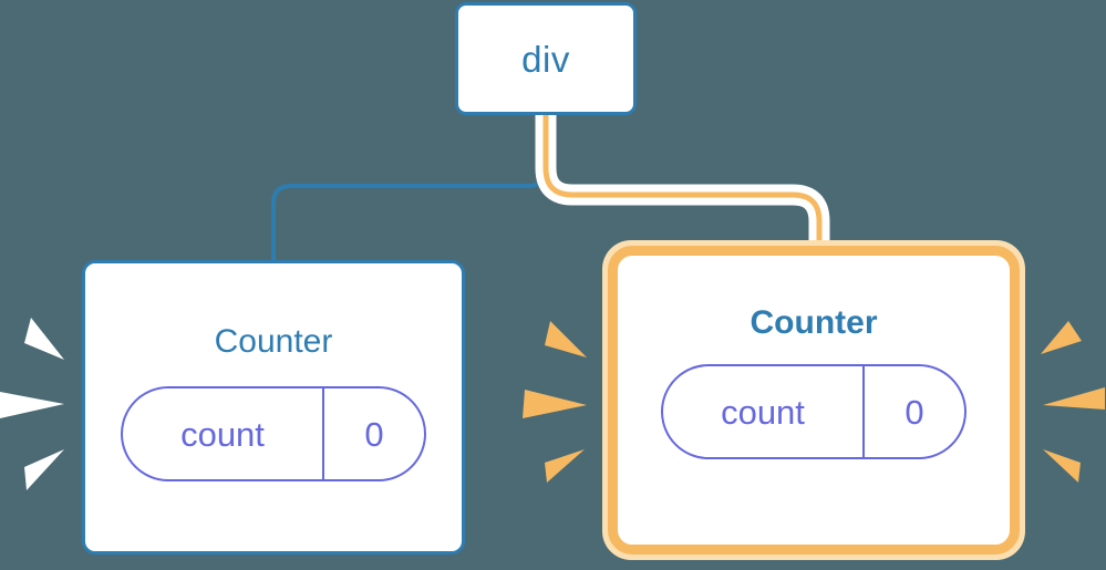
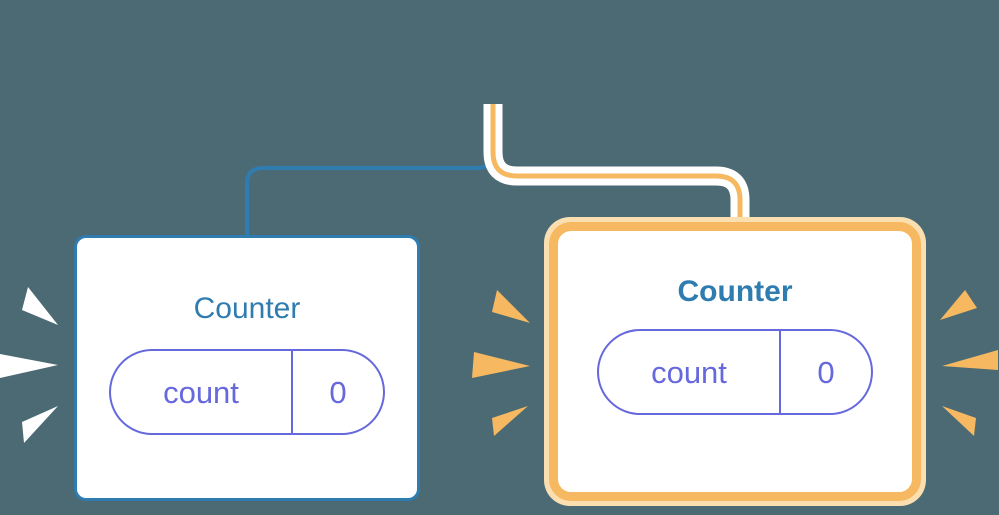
- div
  Counter
  count
  0
  Counter
  count
  0
